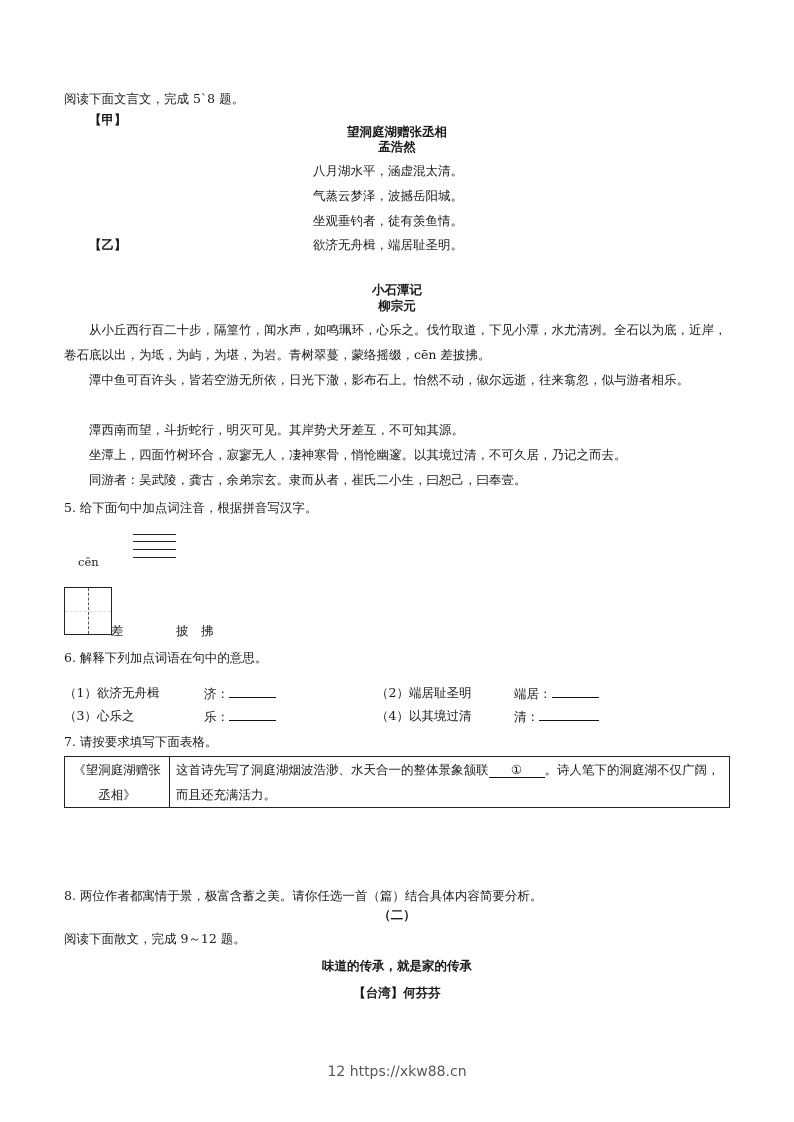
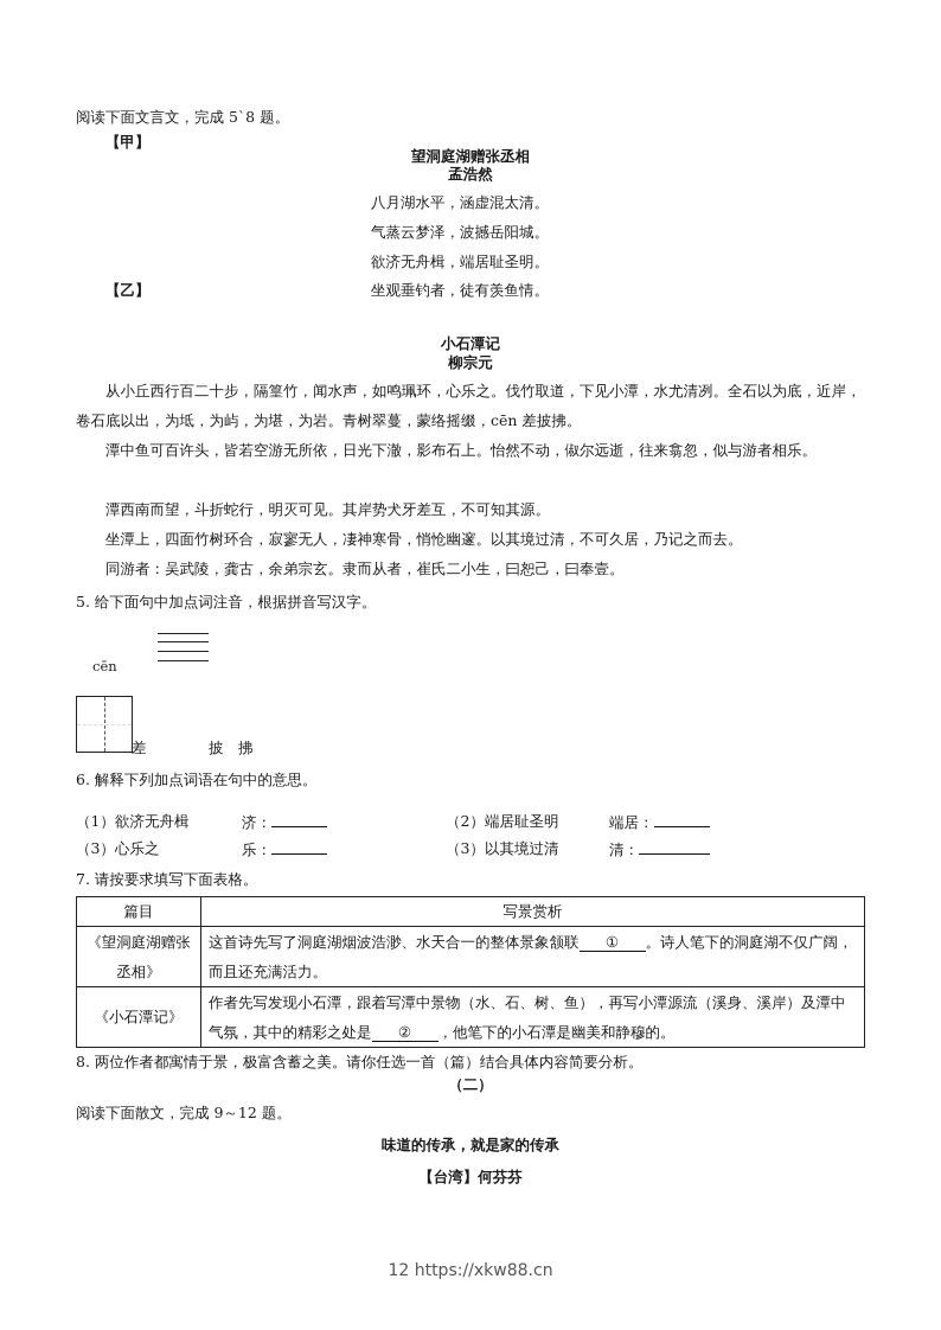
  阅读下面文言文，完成 5`8 题。
  【甲】
  望洞庭湖赠张丞相
  孟浩然
  八月湖水平，涵虚混太清。
  气蒸云梦泽，波撼岳阳城。
- 坐观垂钓者，徒有羡鱼情。
+ 欲济无舟楫，端居耻圣明。
  【乙】
- 欲济无舟楫，端居耻圣明。
+ 坐观垂钓者，徒有羡鱼情。
  小石潭记
  柳宗元
  从小丘西行百二十步，隔篁竹，闻水声，如鸣珮环，心乐之。伐竹取道，下见小潭，水尤清冽。全石以为底，近岸，卷石底以出，为坻，为屿，为堪，为岩。青树翠蔓，蒙络摇缀，cēn 差披拂。
  潭中鱼可百许头，皆若空游无所依，日光下澈，影布石上。怡然不动，俶尔远逝，往来翕忽，似与游者相乐。
  潭西南而望，斗折蛇行，明灭可见。其岸势犬牙差互，不可知其源。
  坐潭上，四面竹树环合，寂寥无人，凄神寒骨，悄怆幽邃。以其境过清，不可久居，乃记之而去。
  同游者：吴武陵，龚古，余弟宗玄。隶而从者，崔氏二小生，曰恕己，曰奉壹。
  5. 给下面句中加点词注音，根据拼音写汉字。
  cēn
  差
  披 拂
  6. 解释下列加点词语在句中的意思。
  （1）欲济无舟楫
  济：
  （2）端居耻圣明
  端居：
  （3）心乐之
  乐：
- （4）以其境过清
+ （3）以其境过清
  清：
  7. 请按要求填写下面表格。
+ 篇目	写景赏析
  《望洞庭湖赠张丞相》	这首诗先写了洞庭湖烟波浩渺、水天合一的整体景象颔联 ① 。诗人笔下的洞庭湖不仅广阔，而且还充满活力。
+ 《小石潭记》	作者先写发现小石潭，跟着写潭中景物（水、石、树、鱼），再写小潭源流（溪身、溪岸）及潭中气氛，其中的精彩之处是 ② ，他笔下的小石潭是幽美和静穆的。
  8. 两位作者都寓情于景，极富含蓄之美。请你任选一首（篇）结合具体内容简要分析。
  （二）
  阅读下面散文，完成 9～12 题。
  味道的传承，就是家的传承
  【台湾】何芬芬
  12 https://xkw88.cn
